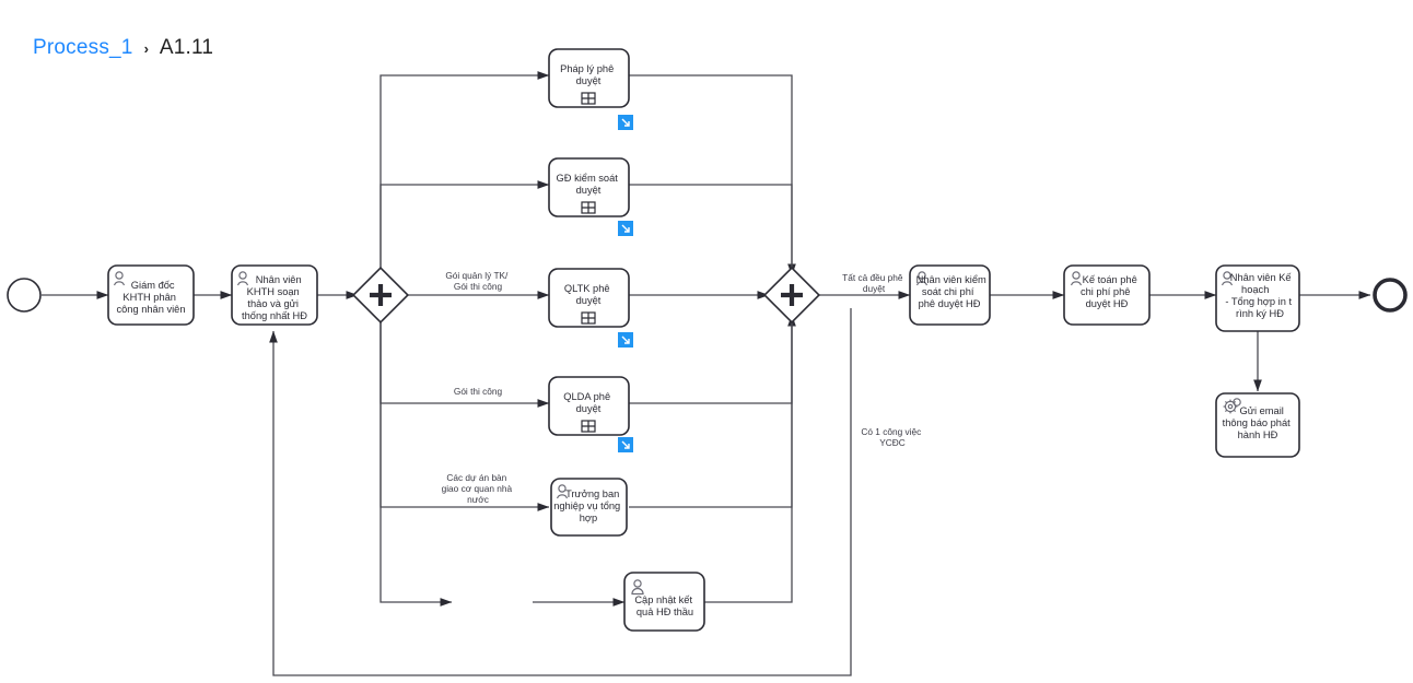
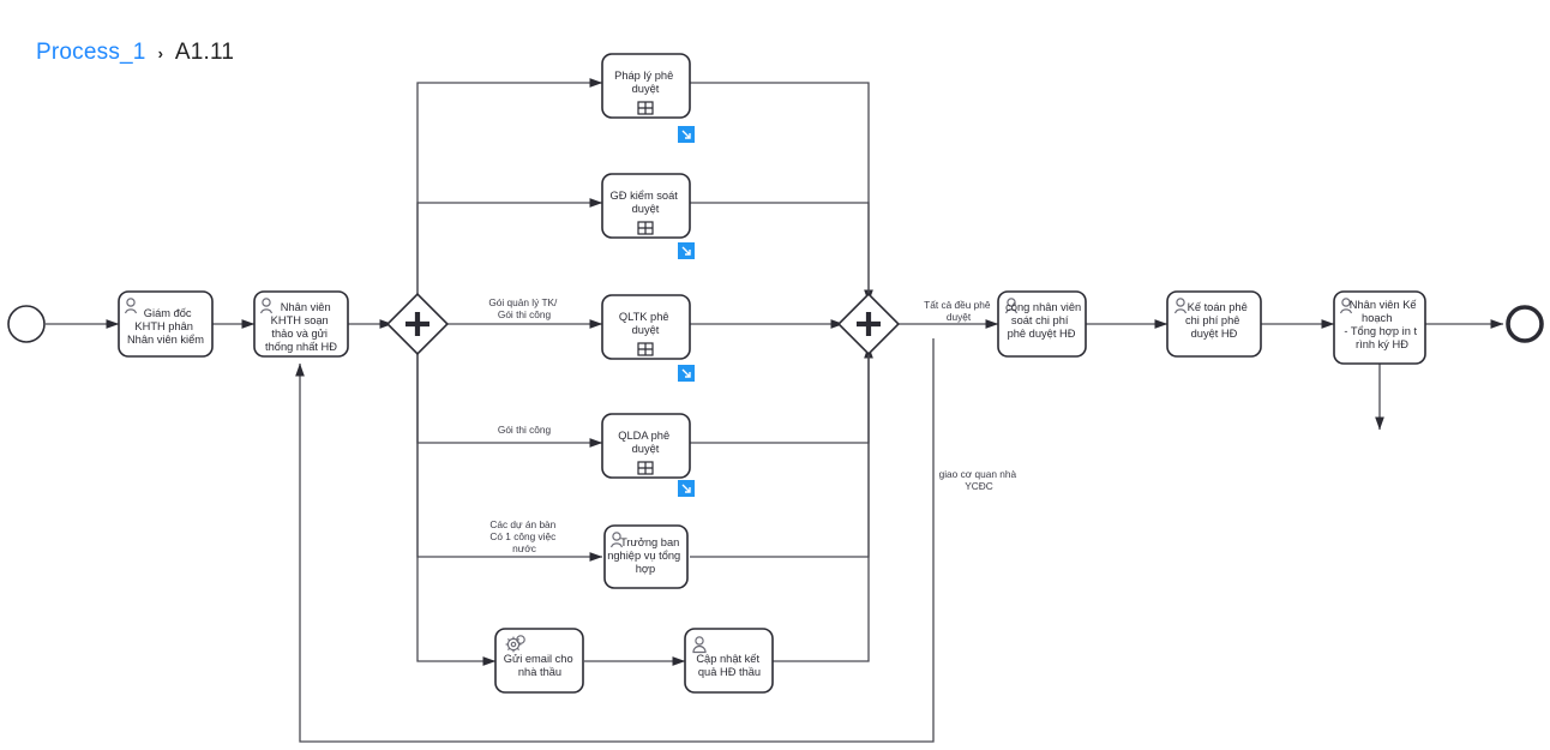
  Process_1
  ›
  A1.11
  Gói quản lý TK/ Gói thi công
  Gói thi công
- Các dự án bàn giao cơ quan nhà nước
+ Các dự án bàn Có 1 công việc nước
  Tất cả đều phê duyệt
- Có 1 công việc YCĐC
+ giao cơ quan nhà YCĐC
- Giám đốc KHTH phân công nhân viên
+ Giám đốc KHTH phân Nhân viên kiểm
  Nhân viên KHTH soạn thảo và gửi thống nhất HĐ
  Pháp lý phê duyệt
  GĐ kiểm soát duyệt
  QLTK phê duyệt
  QLDA phê duyệt
  Trưởng ban nghiệp vụ tổng hợp
+ Gửi email cho nhà thầu
  Cập nhật kết quả HĐ thầu
- Nhân viên kiểm soát chi phí phê duyệt HĐ
+ công nhân viên soát chi phí phê duyệt HĐ
  Kế toán phê chi phí phê duyệt HĐ
  Nhân viên Kế hoạch - Tổng hợp in t rình ký HĐ
- Gửi email thông báo phát hành HĐ
